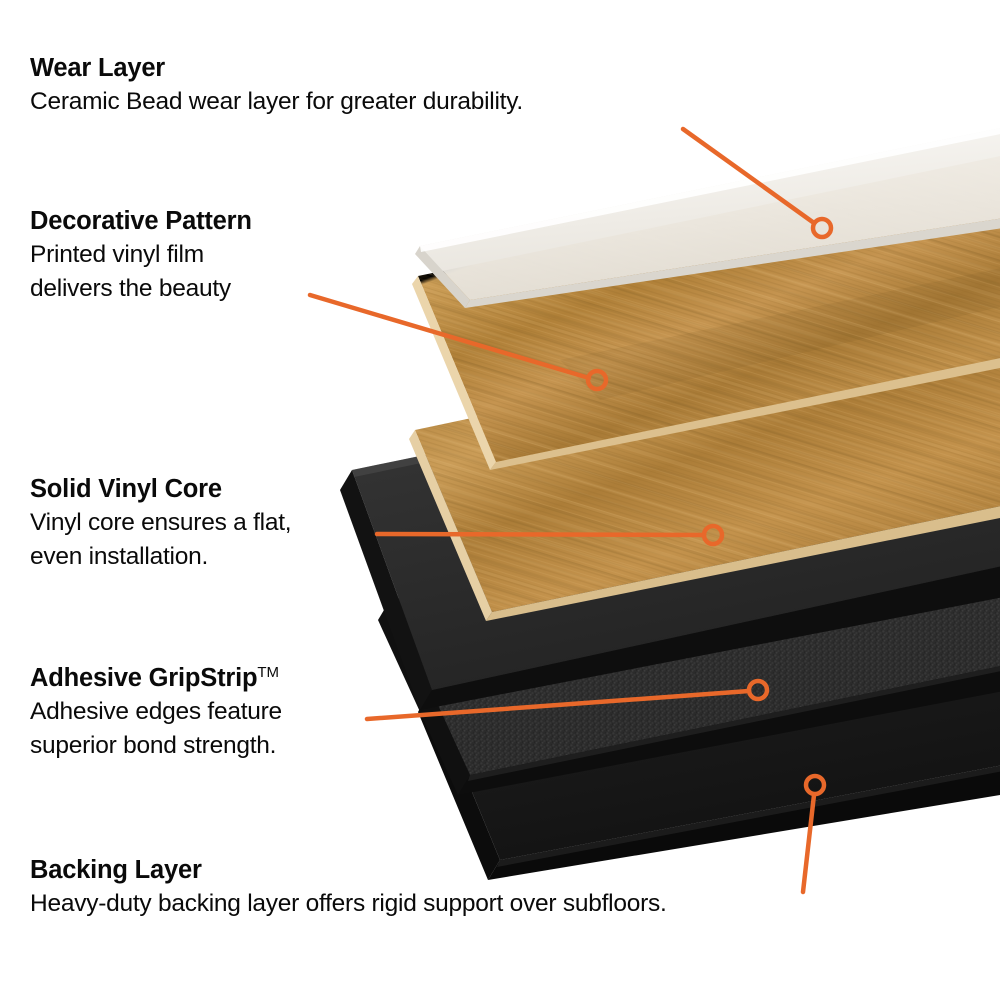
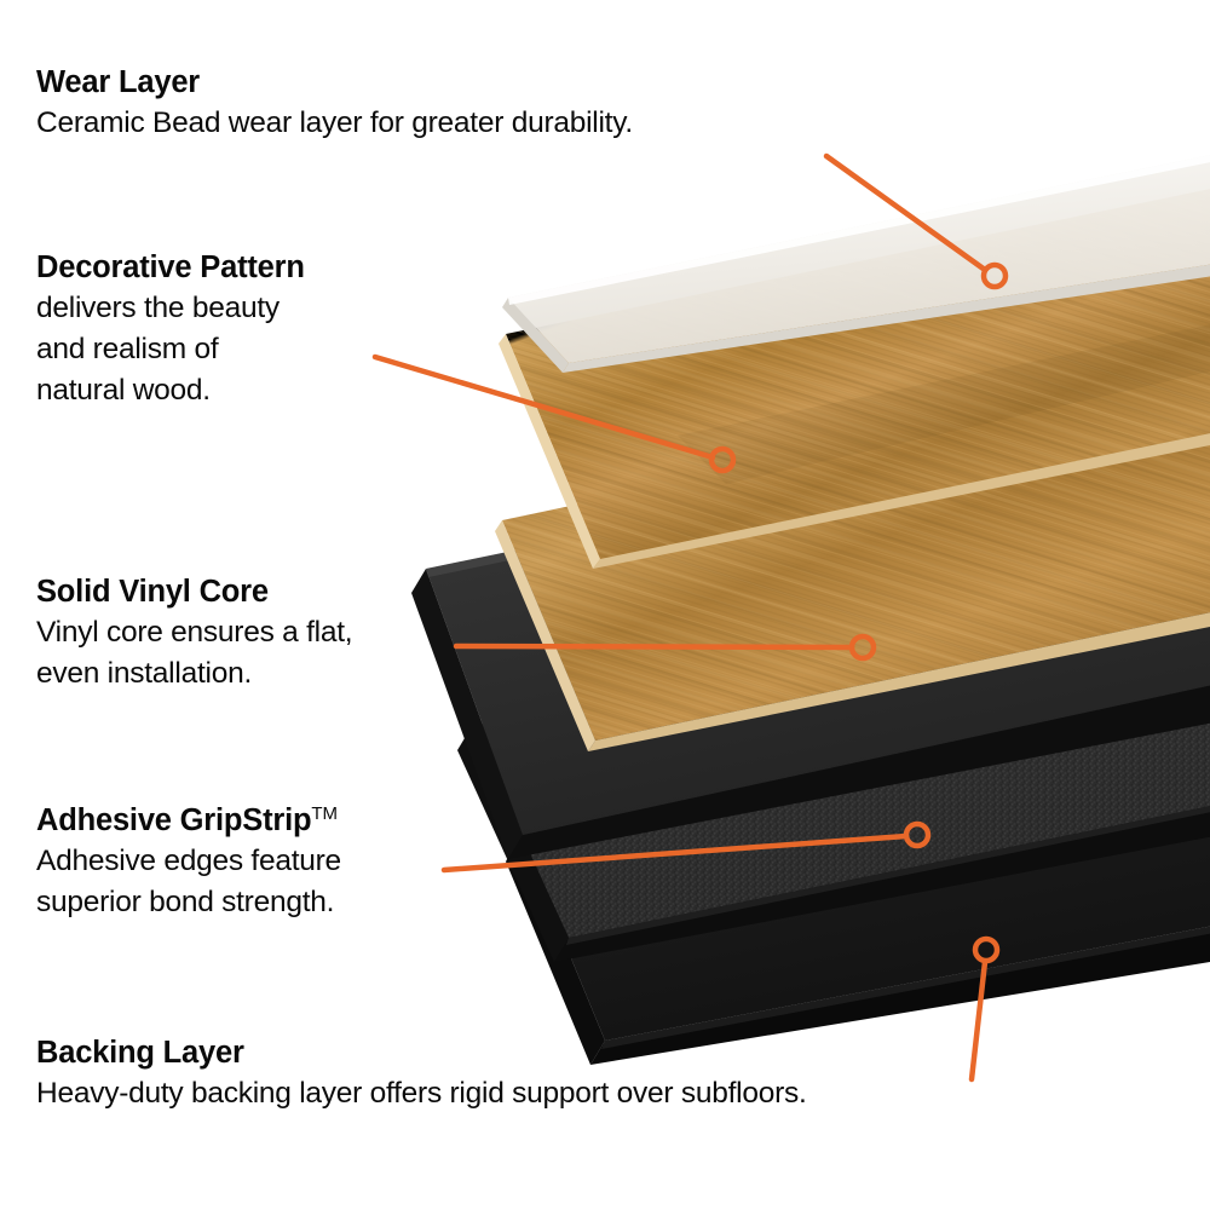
  Wear Layer
  Ceramic Bead wear layer for greater durability.
  Decorative Pattern
- Printed vinyl film
  delivers the beauty
+ and realism of
+ natural wood.
  Solid Vinyl Core
  Vinyl core ensures a flat,
  even installation.
  Adhesive GripStripTM
  Adhesive edges feature
  superior bond strength.
  Backing Layer
  Heavy-duty backing layer offers rigid support over subfloors.
